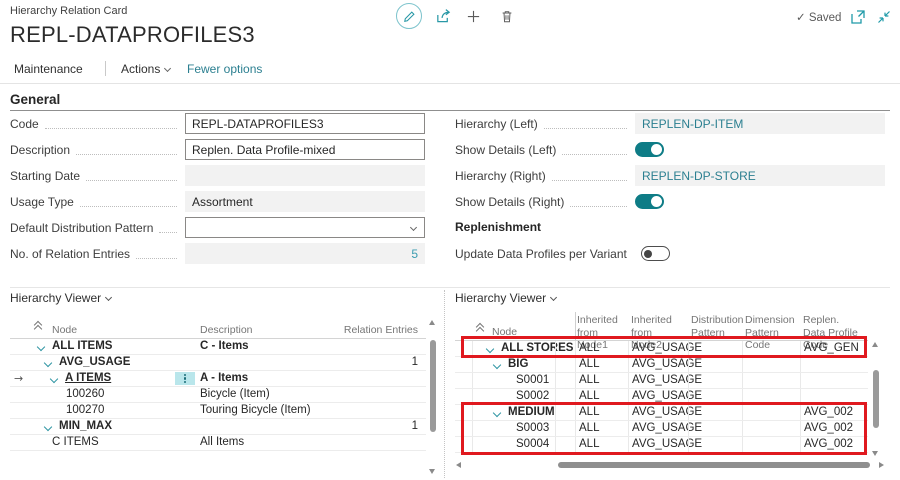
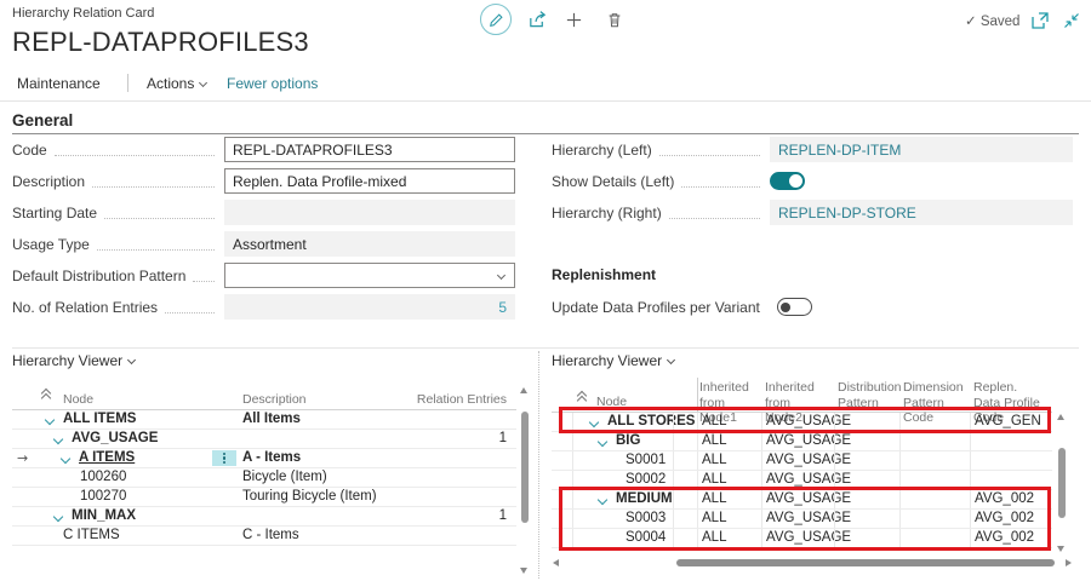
  Hierarchy Relation Card
  REPL-DATAPROFILES3
  ✓ Saved
  Maintenance
  Actions
  Fewer options
  General
  Code
  REPL-DATAPROFILES3
  Description
  Replen. Data Profile-mixed
  Starting Date
  Usage Type
  Assortment
  Default Distribution Pattern
  No. of Relation Entries
  5
  Hierarchy (Left)
  REPLEN-DP-ITEM
  Show Details (Left)
  Hierarchy (Right)
  REPLEN-DP-STORE
- Show Details (Right)
  Replenishment
  Update Data Profiles per Variant
  Hierarchy Viewer
  Node
  Description
  Relation Entries
  ALL ITEMS
- C - Items
+ All Items
  AVG_USAGE
  1
  →
  A ITEMS
  A - Items
  100260
  Bicycle (Item)
  100270
  Touring Bicycle (Item)
  MIN_MAX
  1
  C ITEMS
- All Items
+ C - Items
  Hierarchy Viewer
  Node
  Inherited from Node1
  Inherited from Node2
  Distribution Pattern
  Dimension Pattern Code
  Replen. Data Profile Code
  ALL STORES
  ALL
  AVG_USAGE
  AVG_GEN
  BIG
  ALL
  AVG_USAGE
  S0001
  ALL
  AVG_USAGE
  S0002
  ALL
  AVG_USAGE
  MEDIUM
  ALL
  AVG_USAGE
  AVG_002
  S0003
  ALL
  AVG_USAGE
  AVG_002
  S0004
  ALL
  AVG_USAGE
  AVG_002
